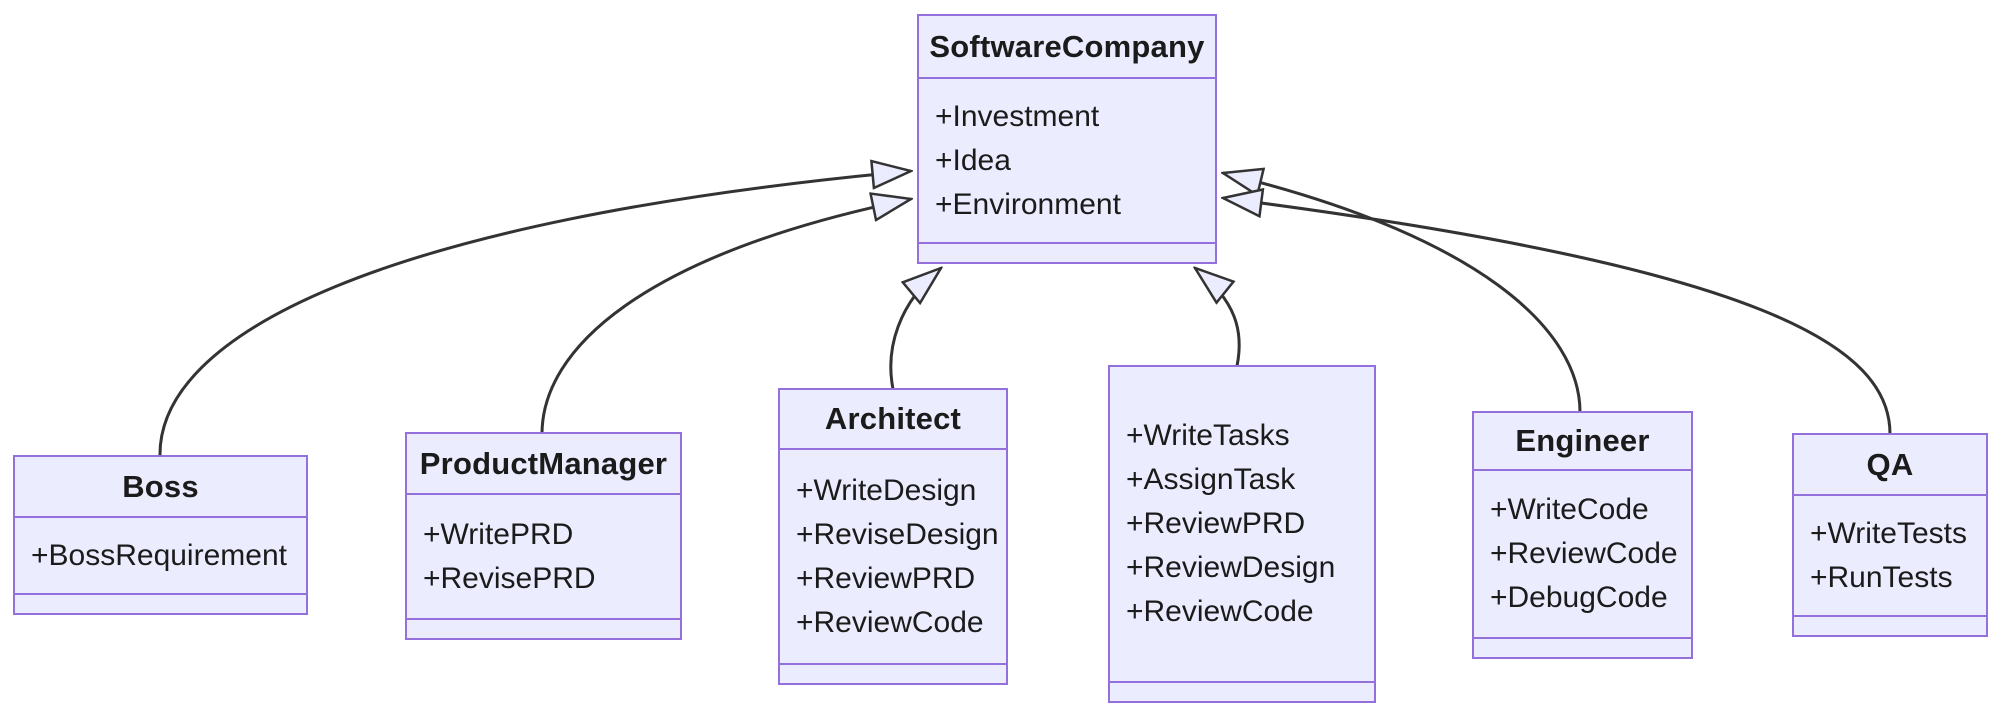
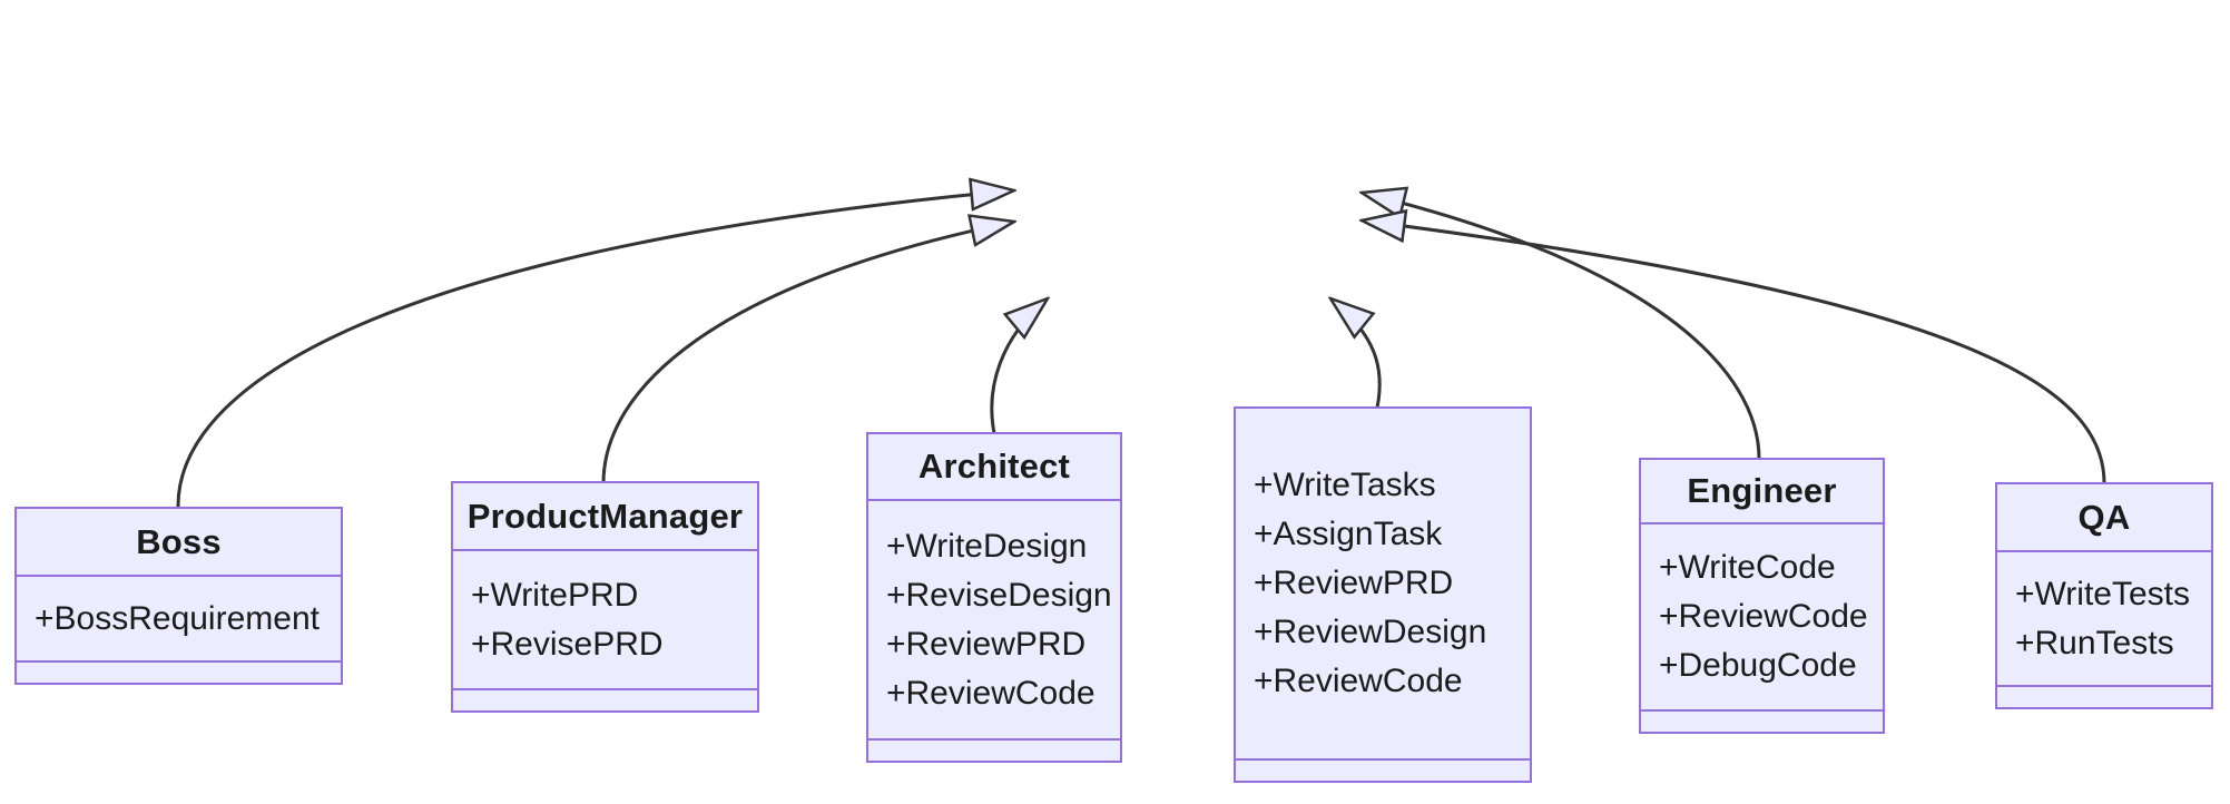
- SoftwareCompany
- +Investment
- +Idea
- +Environment
  Boss
  +BossRequirement
  ProductManager
  +WritePRD
  +RevisePRD
  Architect
  +WriteDesign
  +ReviseDesign
  +ReviewPRD
  +ReviewCode
  +WriteTasks
  +AssignTask
  +ReviewPRD
  +ReviewDesign
  +ReviewCode
  Engineer
  +WriteCode
  +ReviewCode
  +DebugCode
  QA
  +WriteTests
  +RunTests
